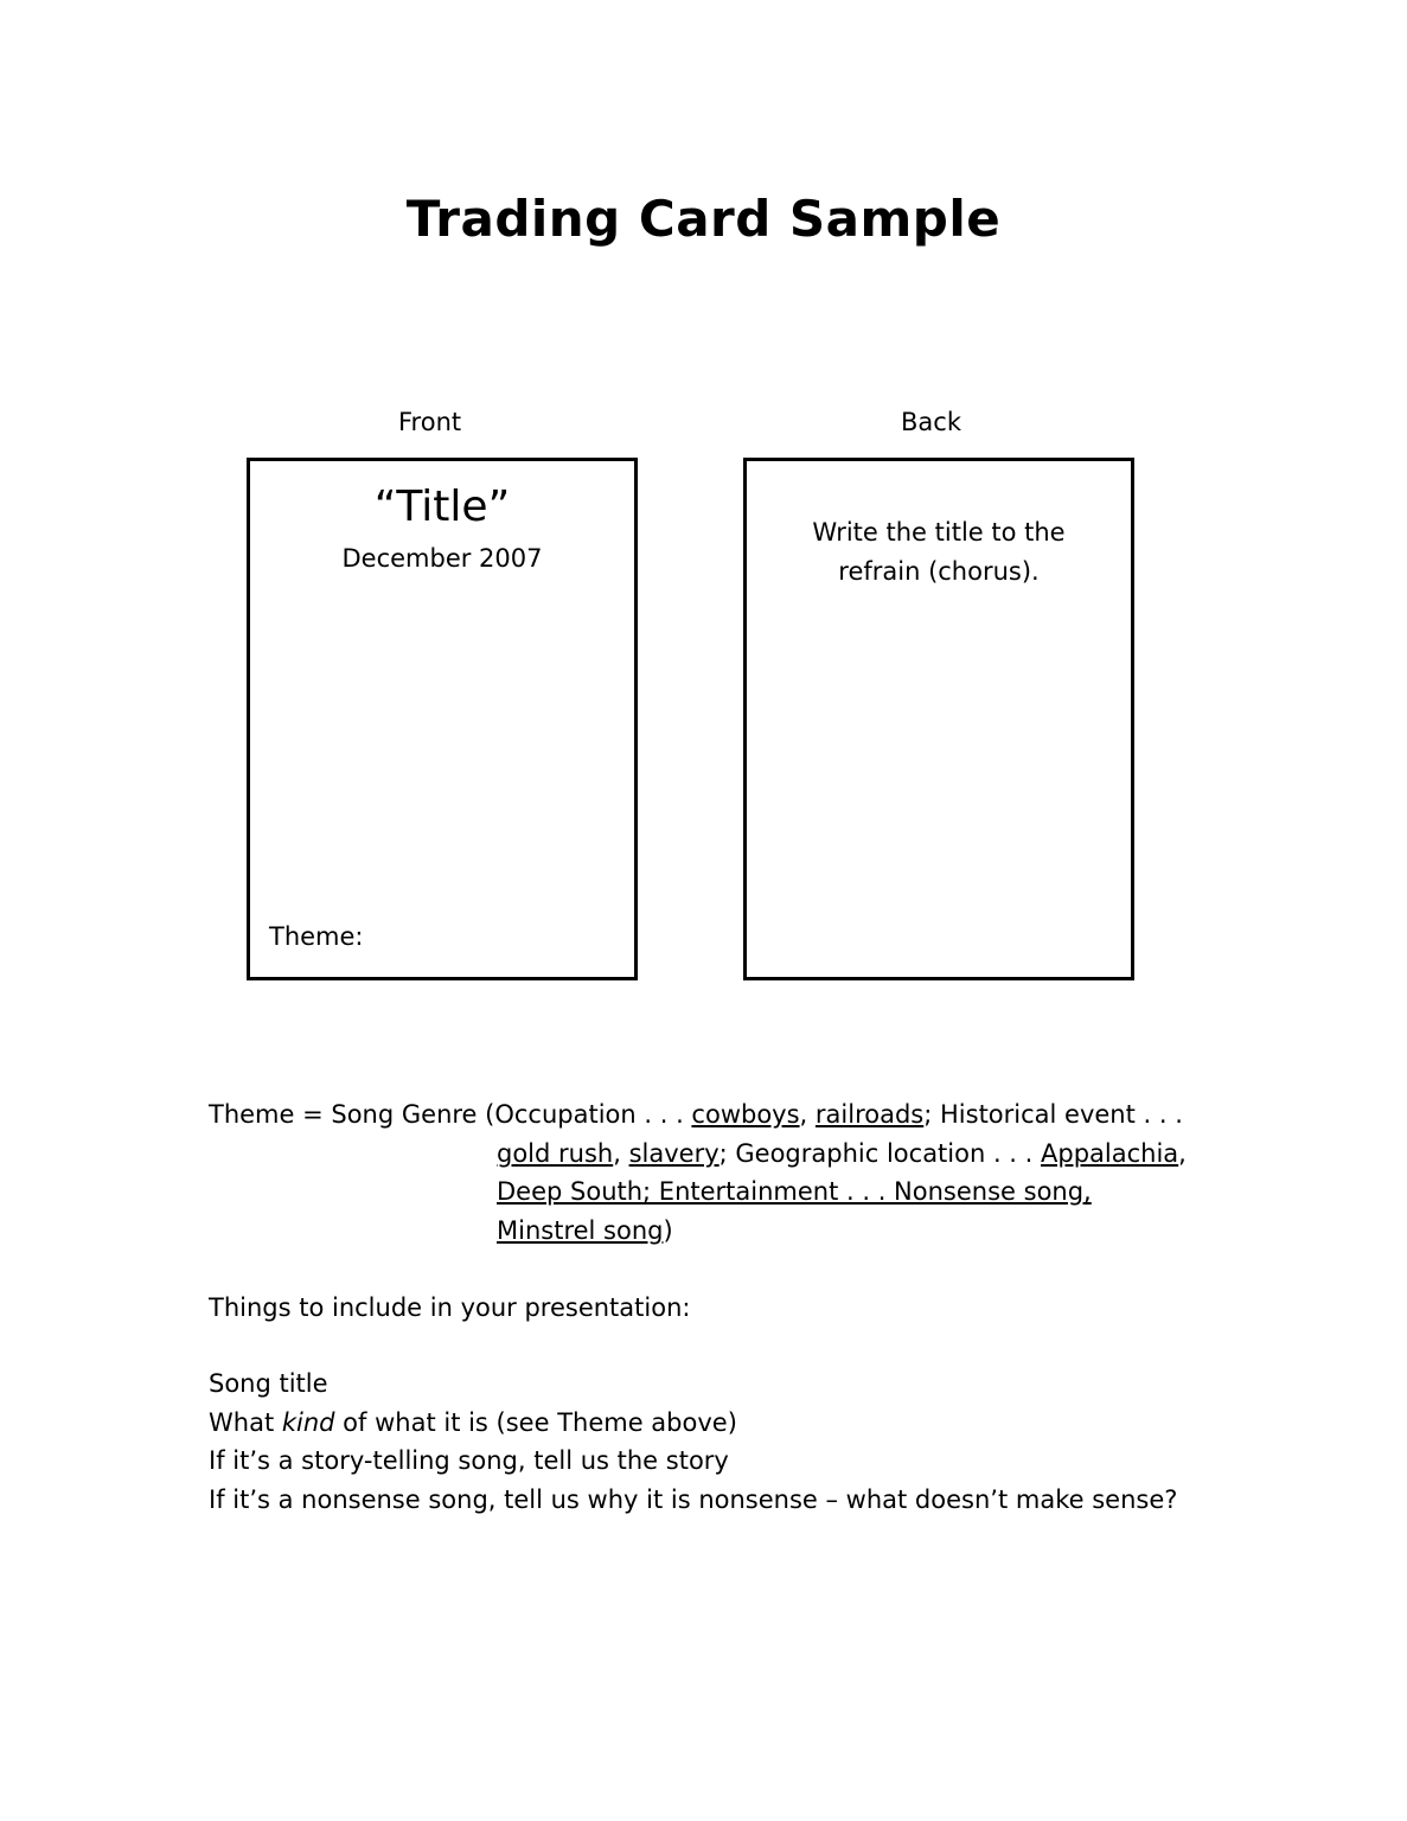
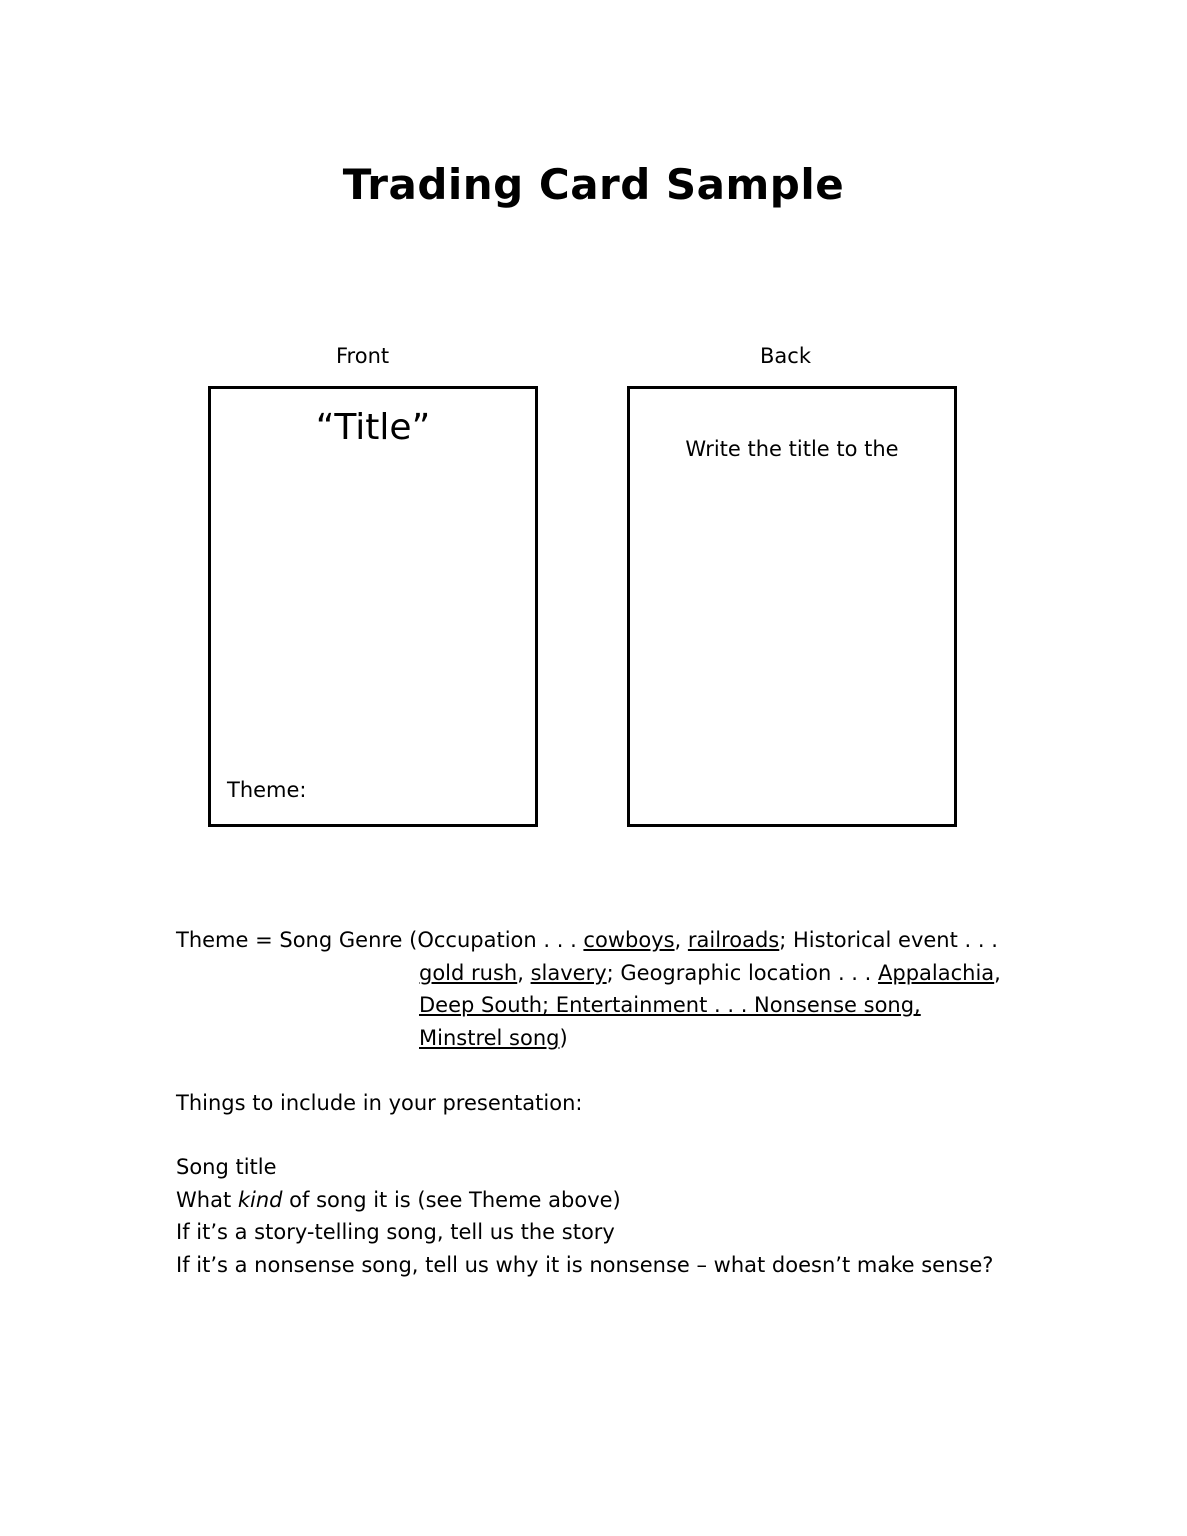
  Trading Card Sample
  Front
  Back
  “Title”
- December 2007
  Theme:
  Write the title to the
- refrain (chorus).
  Theme = Song Genre (Occupation . . . cowboys, railroads; Historical event . . .
  gold rush, slavery; Geographic location . . . Appalachia,
  Deep South; Entertainment . . . Nonsense song,
  Minstrel song)
  Things to include in your presentation:
  Song title
- What kind of what it is (see Theme above)
+ What kind of song it is (see Theme above)
  If it’s a story-telling song, tell us the story
  If it’s a nonsense song, tell us why it is nonsense – what doesn’t make sense?
